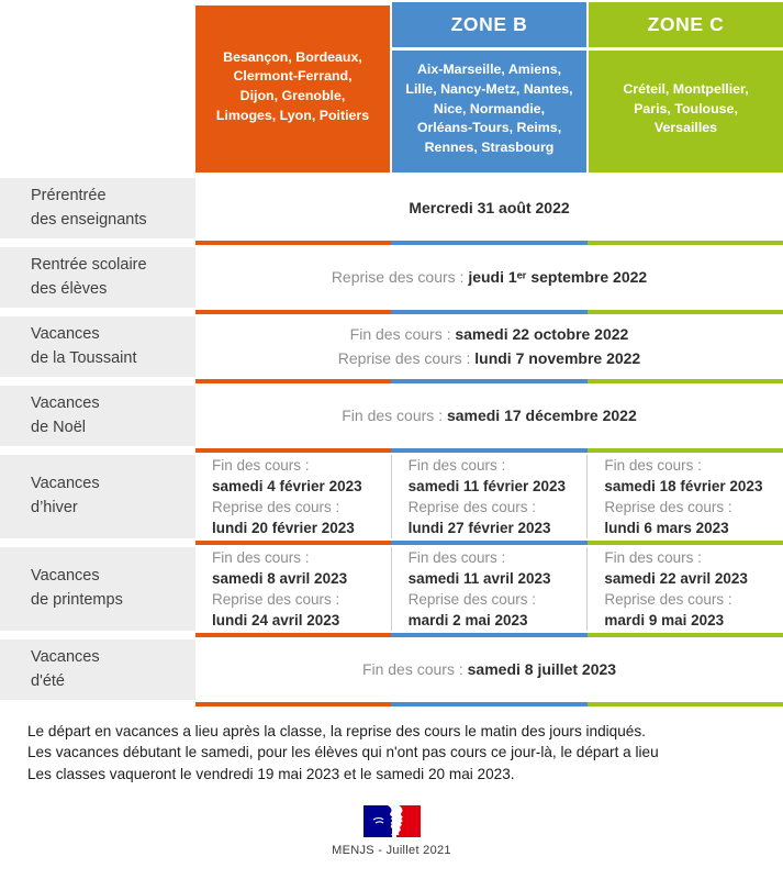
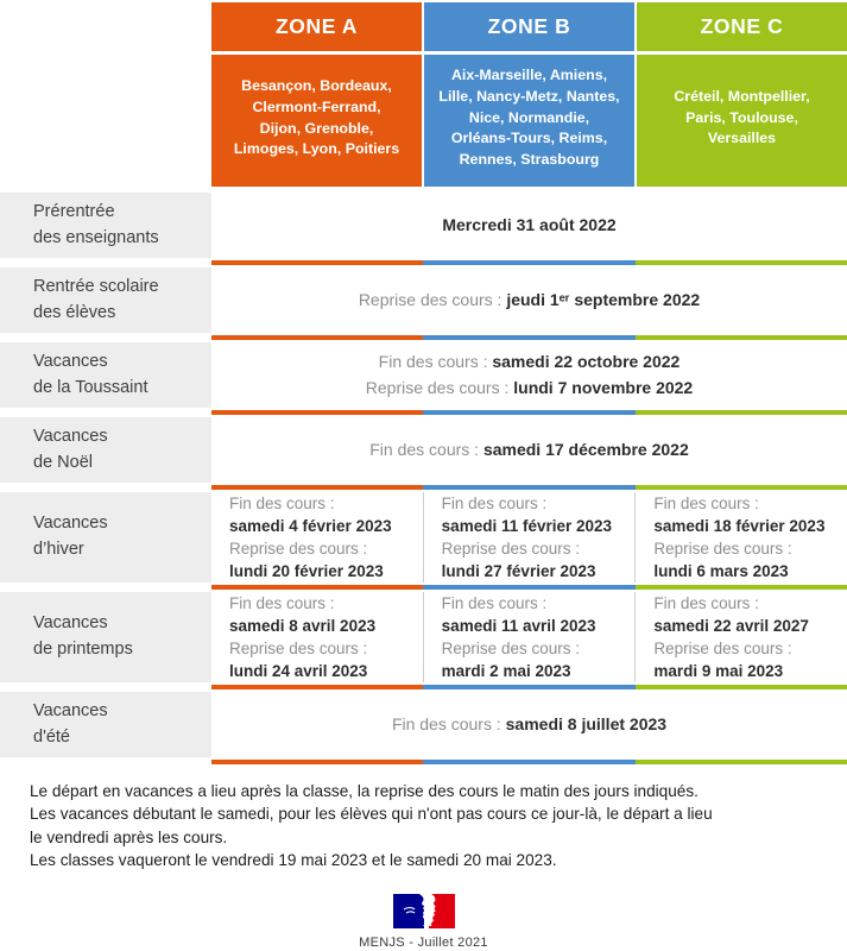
+ ZONE A
  Besançon, Bordeaux,
  Clermont-Ferrand,
  Dijon, Grenoble,
  Limoges, Lyon, Poitiers
  ZONE B
  Aix-Marseille, Amiens,
  Lille, Nancy-Metz, Nantes,
  Nice, Normandie,
  Orléans-Tours, Reims,
  Rennes, Strasbourg
  ZONE C
  Créteil, Montpellier,
  Paris, Toulouse,
  Versailles
  Prérentrée
  des enseignants
  Mercredi 31 août 2022
  Rentrée scolaire
  des élèves
  Reprise des cours : jeudi 1ᵉʳ septembre 2022
  Vacances
  de la Toussaint
  Fin des cours : samedi 22 octobre 2022
  Reprise des cours : lundi 7 novembre 2022
  Vacances
  de Noël
  Fin des cours : samedi 17 décembre 2022
  Vacances
  d’hiver
  Fin des cours :
  samedi 4 février 2023
  Reprise des cours :
  lundi 20 février 2023
  Fin des cours :
  samedi 11 février 2023
  Reprise des cours :
  lundi 27 février 2023
  Fin des cours :
  samedi 18 février 2023
  Reprise des cours :
  lundi 6 mars 2023
  Vacances
  de printemps
  Fin des cours :
  samedi 8 avril 2023
  Reprise des cours :
  lundi 24 avril 2023
  Fin des cours :
  samedi 11 avril 2023
  Reprise des cours :
  mardi 2 mai 2023
  Fin des cours :
- samedi 22 avril 2023
+ samedi 22 avril 2027
  Reprise des cours :
  mardi 9 mai 2023
  Vacances
  d'été
  Fin des cours : samedi 8 juillet 2023
  Le départ en vacances a lieu après la classe, la reprise des cours le matin des jours indiqués.
  Les vacances débutant le samedi, pour les élèves qui n'ont pas cours ce jour-là, le départ a lieu
+ le vendredi après les cours.
  Les classes vaqueront le vendredi 19 mai 2023 et le samedi 20 mai 2023.
  MENJS - Juillet 2021
